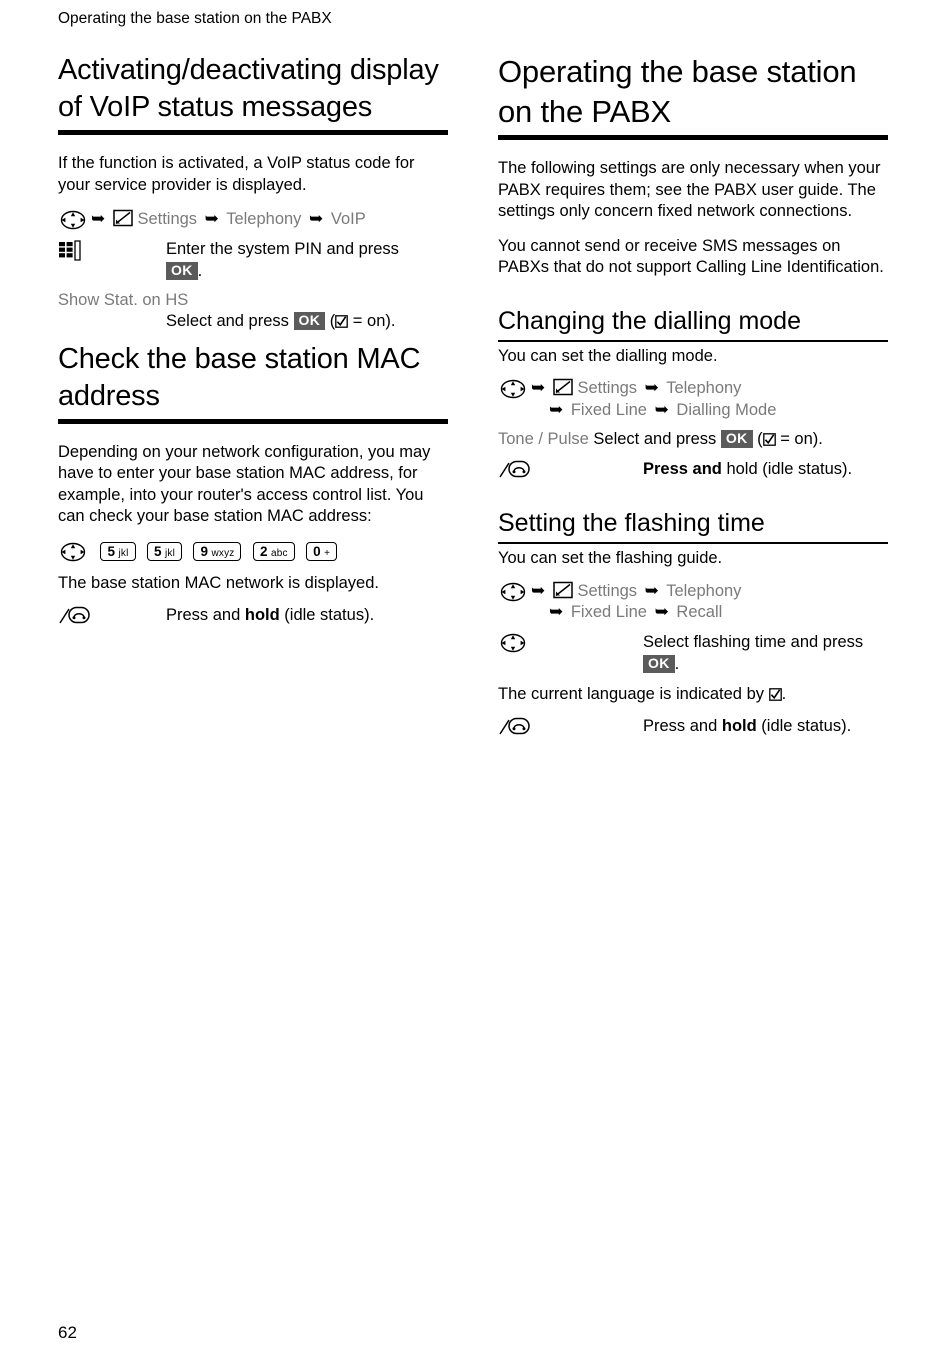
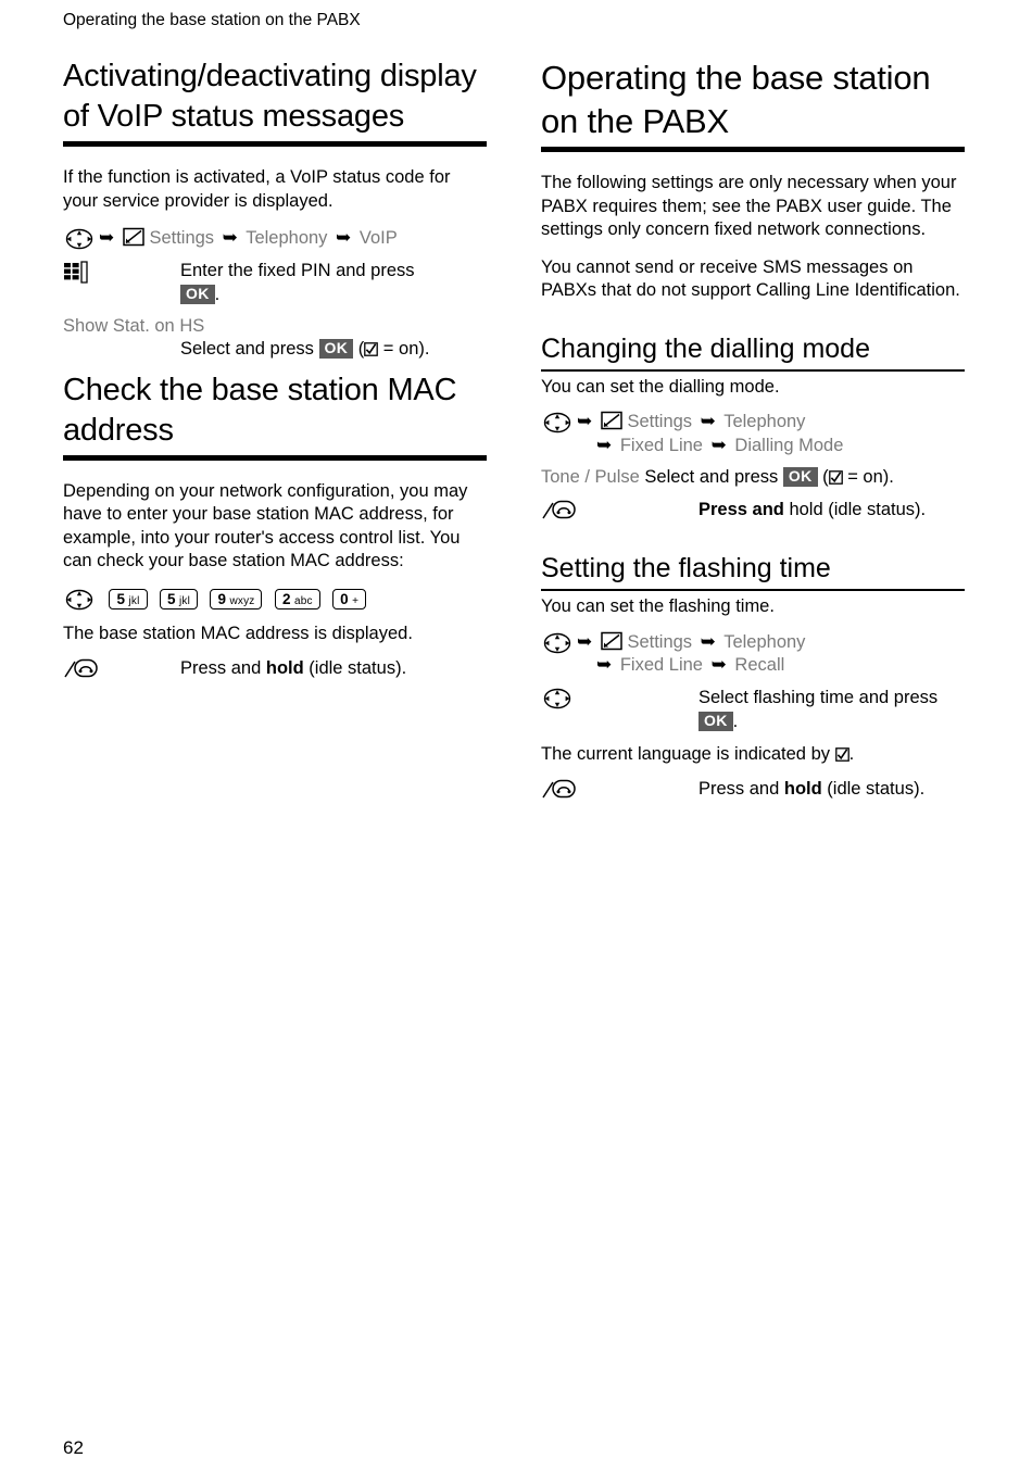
  Operating the base station on the PABX
  Activating/deactivating display of VoIP status messages
  If the function is activated, a VoIP status code for your service provider is displayed.
  ➥ Settings ➥ Telephony ➥ VoIP
- Enter the system PIN and press
+ Enter the fixed PIN and press
  OK .
  Show Stat. on HS
  Select and press OK ( = on).
  Check the base station MAC address
  Depending on your network configuration, you may have to enter your base station MAC address, for example, into your router's access control list. You can check your base station MAC address:
  5 jkl 5 jkl 9 wxyz 2 abc 0 +
- The base station MAC network is displayed.
+ The base station MAC address is displayed.
  Press and hold (idle status).
  Operating the base station on the PABX
  The following settings are only necessary when your PABX requires them; see the PABX user guide. The settings only concern fixed network connections.
  You cannot send or receive SMS messages on PABXs that do not support Calling Line Identification.
  Changing the dialling mode
  You can set the dialling mode.
  ➥ Settings ➥ Telephony
  ➥ Fixed Line ➥ Dialling Mode
  Tone / Pulse Select and press OK ( = on).
  Press and hold (idle status).
  Setting the flashing time
- You can set the flashing guide.
+ You can set the flashing time.
  ➥ Settings ➥ Telephony
  ➥ Fixed Line ➥ Recall
  Select flashing time and press
  OK .
  The current language is indicated by .
  Press and hold (idle status).
  62
